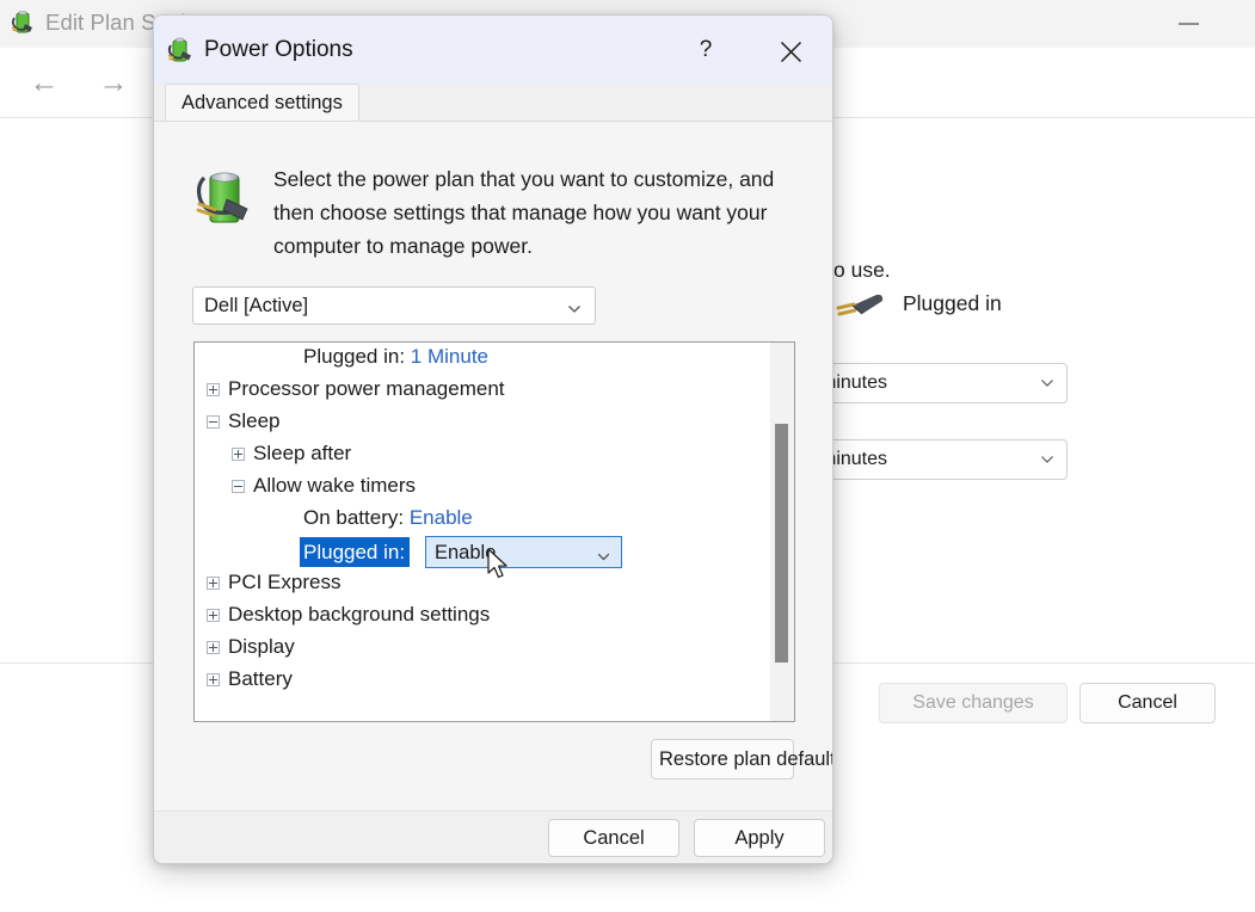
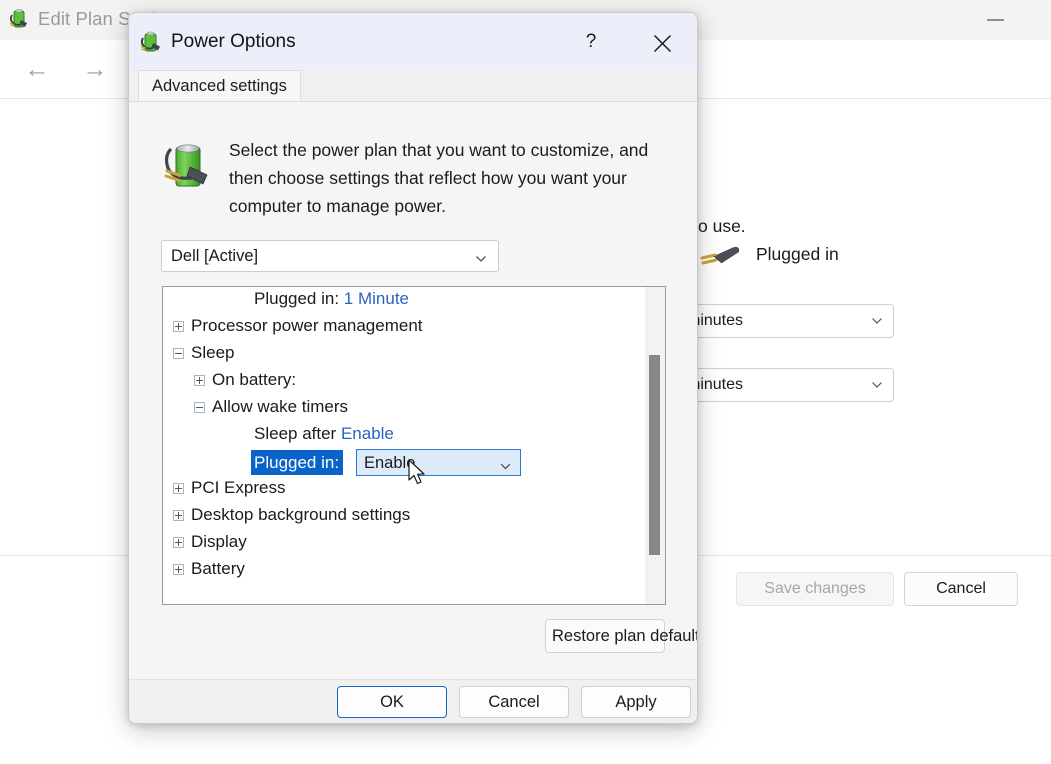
  ←
  →
  o use.
  Plugged in
  inutes
  inutes
  Save changes
  Cancel
  Power Options
  ?
  Advanced settings
- Select the power plan that you want to customize, and then choose settings that manage how you want your computer to manage power.
+ Select the power plan that you want to customize, and then choose settings that reflect how you want your computer to manage power.
  Dell [Active]
  Plugged in: 1 Minute
  Processor power management
  Sleep
- Sleep after
+ On battery:
  Allow wake timers
- On battery: Enable
+ Sleep after Enable
  Plugged in:
  Enabl
  PCI Express
  Desktop background settings
  Display
  Battery
  Restore plan defaul
+ OK
  Cancel
  Apply
